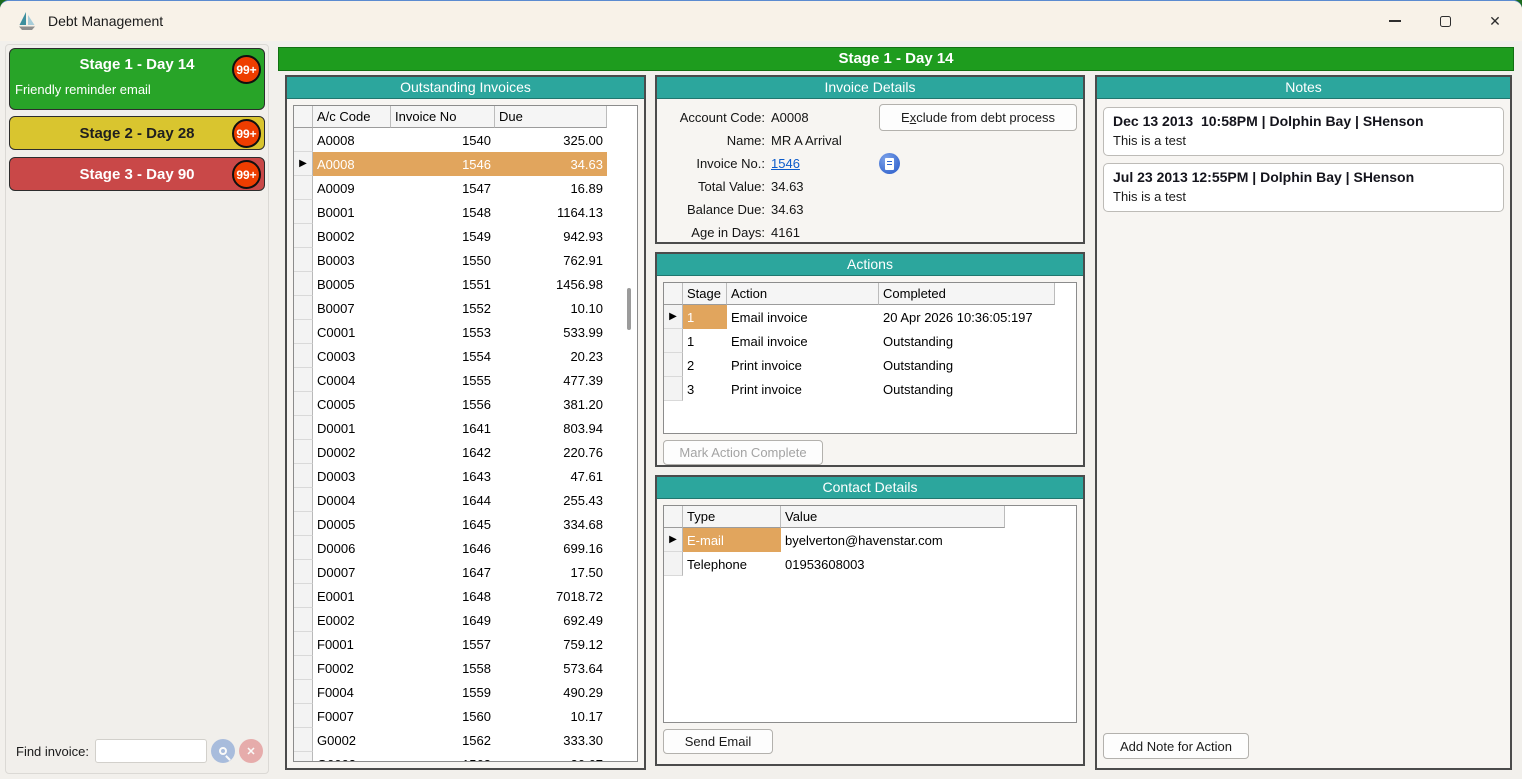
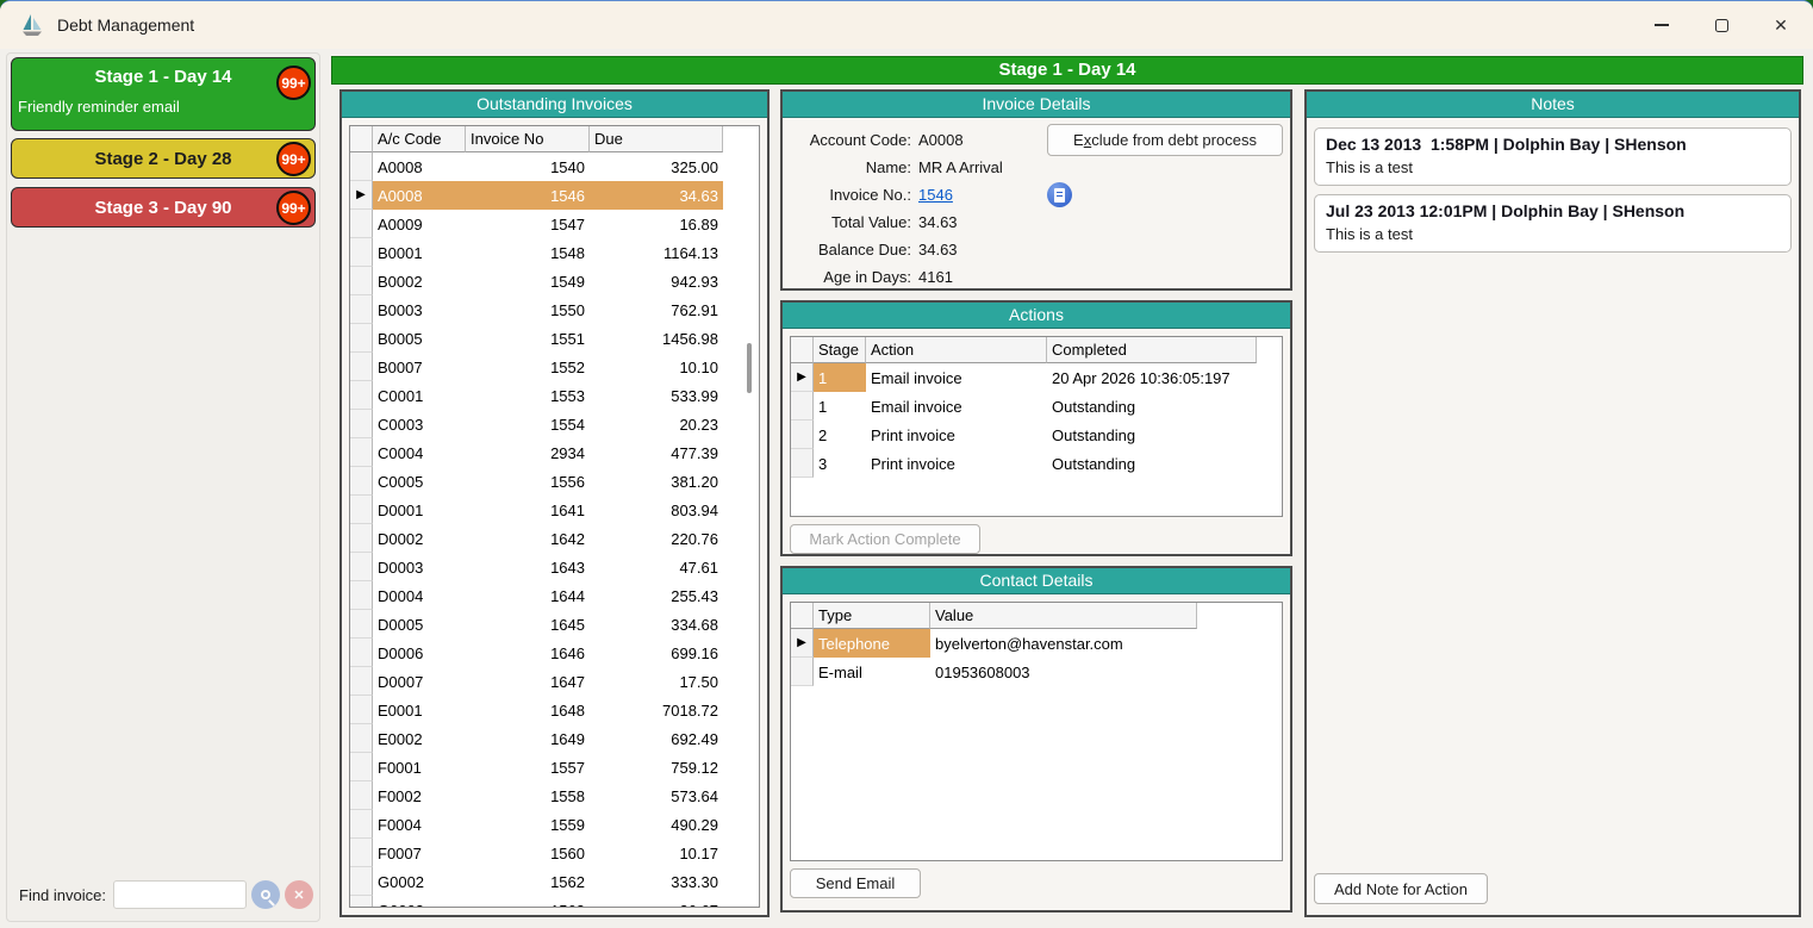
  Debt Management
  ✕
  Stage 1 - Day 14
  Friendly reminder email
  99+
  Stage 2 - Day 28
  99+
  Stage 3 - Day 90
  99+
  Find invoice:
  ✕
  Stage 1 - Day 14
  Outstanding Invoices
  A/c Code
  Invoice No
  Due
  A0008
  1540
  325.00
  ▶
  A0008
  1546
  34.63
  A0009
  1547
  16.89
  B0001
  1548
  1164.13
  B0002
  1549
  942.93
  B0003
  1550
  762.91
  B0005
  1551
  1456.98
  B0007
  1552
  10.10
  C0001
  1553
  533.99
  C0003
  1554
  20.23
  C0004
- 1555
+ 2934
  477.39
  C0005
  1556
  381.20
  D0001
  1641
  803.94
  D0002
  1642
  220.76
  D0003
  1643
  47.61
  D0004
  1644
  255.43
  D0005
  1645
  334.68
  D0006
  1646
  699.16
  D0007
  1647
  17.50
  E0001
  1648
  7018.72
  E0002
  1649
  692.49
  F0001
  1557
  759.12
  F0002
  1558
  573.64
  F0004
  1559
  490.29
  F0007
  1560
  10.17
  G0002
  1562
  333.30
  Invoice Details
  Account Code:
  A0008
  Name:
  MR A Arrival
  Invoice No.:
  1546
  Total Value:
  34.63
  Balance Due:
  34.63
  Age in Days:
  4161
  E
  x
  clude from debt process
  Actions
  Stage
  Action
  Completed
  ▶
  1
  Email invoice
  20 Apr 2026 10:36:05:197
  1
  Email invoice
  Outstanding
  2
  Print invoice
  Outstanding
  3
  Print invoice
  Outstanding
  Mark Action Complete
  Contact Details
  Type
  Value
  ▶
- E-mail
+ Telephone
  byelverton@havenstar.com
- Telephone
+ E-mail
  01953608003
  Send Email
  Notes
- Dec 13 2013 10:58PM | Dolphin Bay | SHenson
+ Dec 13 2013 1:58PM | Dolphin Bay | SHenson
  This is a test
- Jul 23 2013 12:55PM | Dolphin Bay | SHenson
+ Jul 23 2013 12:01PM | Dolphin Bay | SHenson
  This is a test
  Add Note for Action
